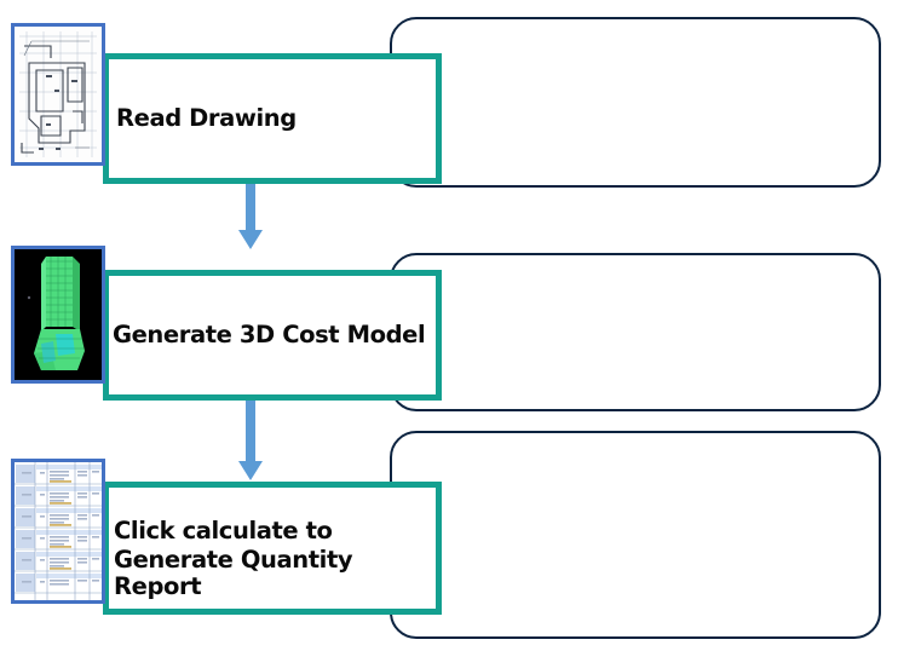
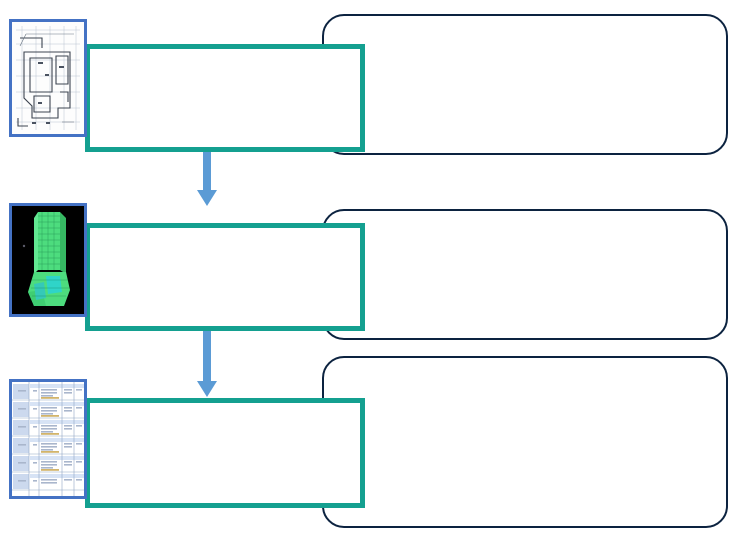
- Read Drawing
- Generate 3D Cost Model
- Click calculate to
- Generate Quantity Report
